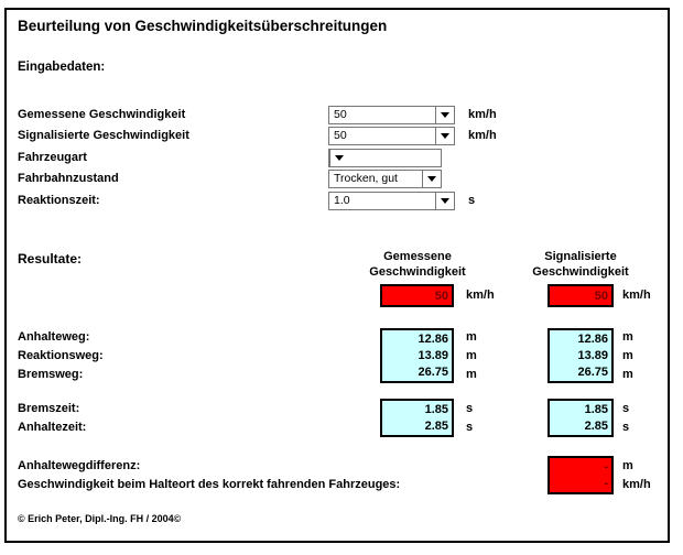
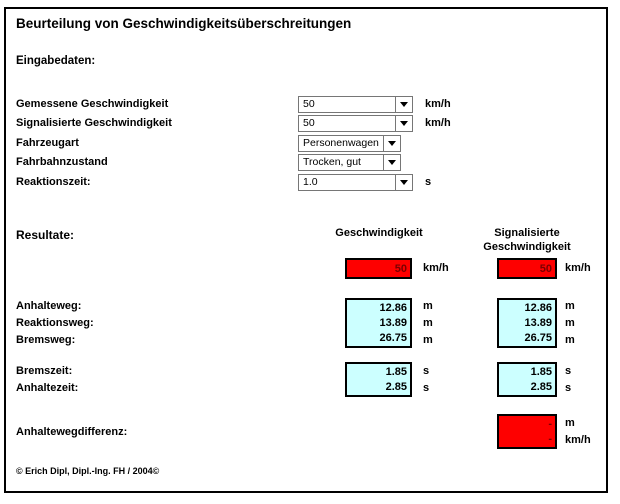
  Beurteilung von Geschwindigkeitsüberschreitungen
  Eingabedaten:
  Gemessene Geschwindigkeit
  50
  km/h
  Signalisierte Geschwindigkeit
  50
  km/h
  Fahrzeugart
+ Personenwagen
  Fahrbahnzustand
  Trocken, gut
  Reaktionszeit:
  1.0
  s
  Resultate:
- Gemessene
  Geschwindigkeit
  Signalisierte
  Geschwindigkeit
  50
  km/h
  50
  km/h
  Anhalteweg:
  Reaktionsweg:
  Bremsweg:
  12.86
  13.89
  26.75
  m
  m
  m
  12.86
  13.89
  26.75
  m
  m
  m
  Bremszeit:
  Anhaltezeit:
  1.85
  2.85
  s
  s
  1.85
  2.85
  s
  s
  Anhaltewegdifferenz:
- Geschwindigkeit beim Halteort des korrekt fahrenden Fahrzeuges:
  -
  -
  m
  km/h
- © Erich Peter, Dipl.-Ing. FH / 2004©
+ © Erich Dipl, Dipl.-Ing. FH / 2004©
